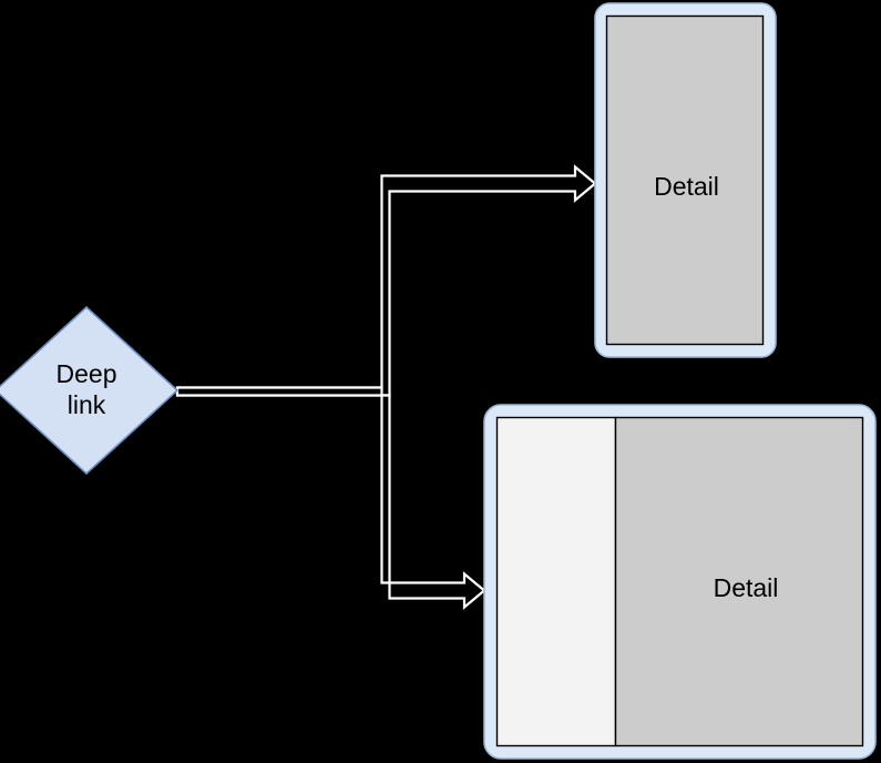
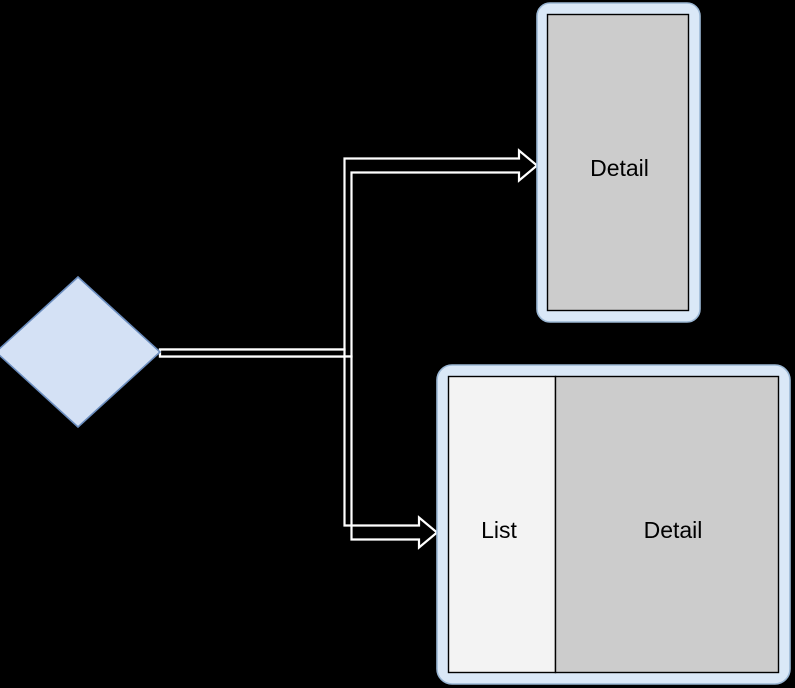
- Deep
- link
  Detail
+ List
  Detail
